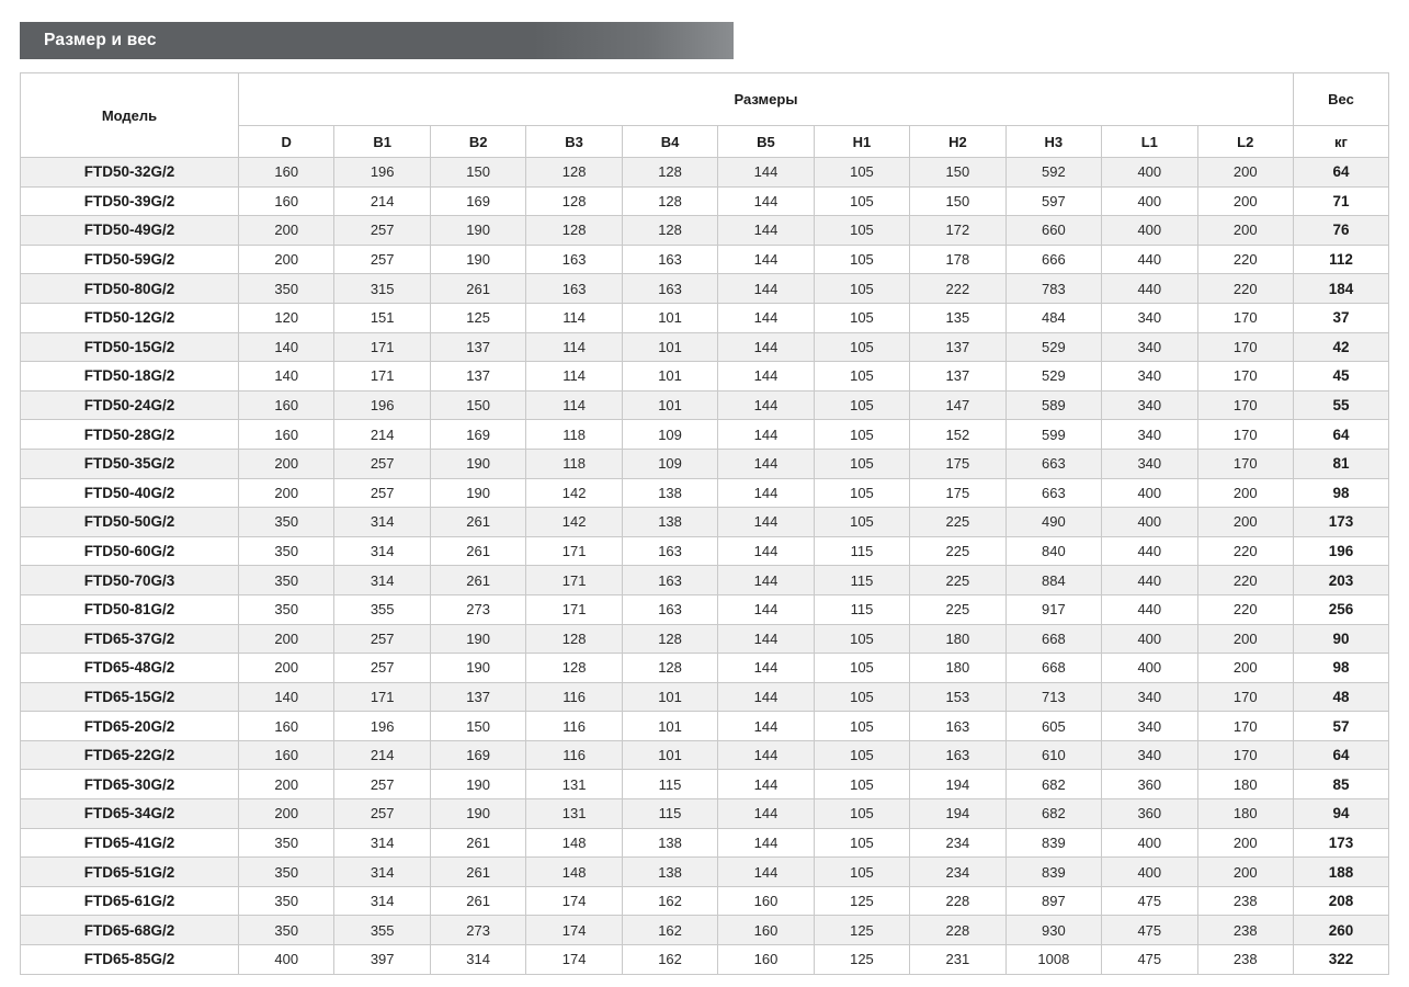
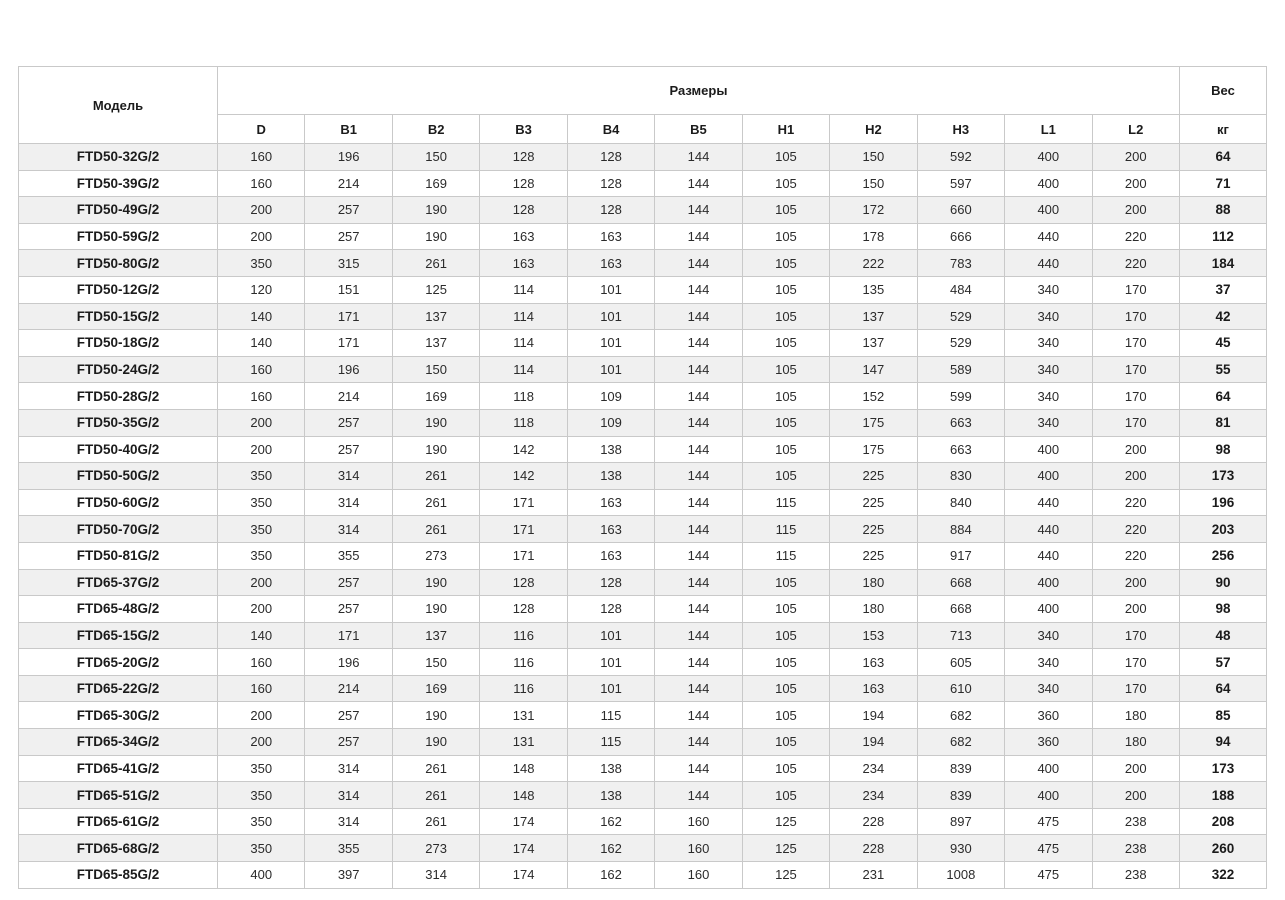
- Размер и вес
  Модель	Размеры	Вес
  D	B1	B2	B3	B4	B5	H1	H2	H3	L1	L2	кг
  FTD50-32G/2	160	196	150	128	128	144	105	150	592	400	200	64
  FTD50-39G/2	160	214	169	128	128	144	105	150	597	400	200	71
- FTD50-49G/2	200	257	190	128	128	144	105	172	660	400	200	76
+ FTD50-49G/2	200	257	190	128	128	144	105	172	660	400	200	88
  FTD50-59G/2	200	257	190	163	163	144	105	178	666	440	220	112
  FTD50-80G/2	350	315	261	163	163	144	105	222	783	440	220	184
  FTD50-12G/2	120	151	125	114	101	144	105	135	484	340	170	37
  FTD50-15G/2	140	171	137	114	101	144	105	137	529	340	170	42
  FTD50-18G/2	140	171	137	114	101	144	105	137	529	340	170	45
  FTD50-24G/2	160	196	150	114	101	144	105	147	589	340	170	55
  FTD50-28G/2	160	214	169	118	109	144	105	152	599	340	170	64
  FTD50-35G/2	200	257	190	118	109	144	105	175	663	340	170	81
  FTD50-40G/2	200	257	190	142	138	144	105	175	663	400	200	98
- FTD50-50G/2	350	314	261	142	138	144	105	225	490	400	200	173
+ FTD50-50G/2	350	314	261	142	138	144	105	225	830	400	200	173
  FTD50-60G/2	350	314	261	171	163	144	115	225	840	440	220	196
- FTD50-70G/3	350	314	261	171	163	144	115	225	884	440	220	203
+ FTD50-70G/2	350	314	261	171	163	144	115	225	884	440	220	203
  FTD50-81G/2	350	355	273	171	163	144	115	225	917	440	220	256
  FTD65-37G/2	200	257	190	128	128	144	105	180	668	400	200	90
  FTD65-48G/2	200	257	190	128	128	144	105	180	668	400	200	98
  FTD65-15G/2	140	171	137	116	101	144	105	153	713	340	170	48
  FTD65-20G/2	160	196	150	116	101	144	105	163	605	340	170	57
  FTD65-22G/2	160	214	169	116	101	144	105	163	610	340	170	64
  FTD65-30G/2	200	257	190	131	115	144	105	194	682	360	180	85
  FTD65-34G/2	200	257	190	131	115	144	105	194	682	360	180	94
  FTD65-41G/2	350	314	261	148	138	144	105	234	839	400	200	173
  FTD65-51G/2	350	314	261	148	138	144	105	234	839	400	200	188
  FTD65-61G/2	350	314	261	174	162	160	125	228	897	475	238	208
  FTD65-68G/2	350	355	273	174	162	160	125	228	930	475	238	260
  FTD65-85G/2	400	397	314	174	162	160	125	231	1008	475	238	322
